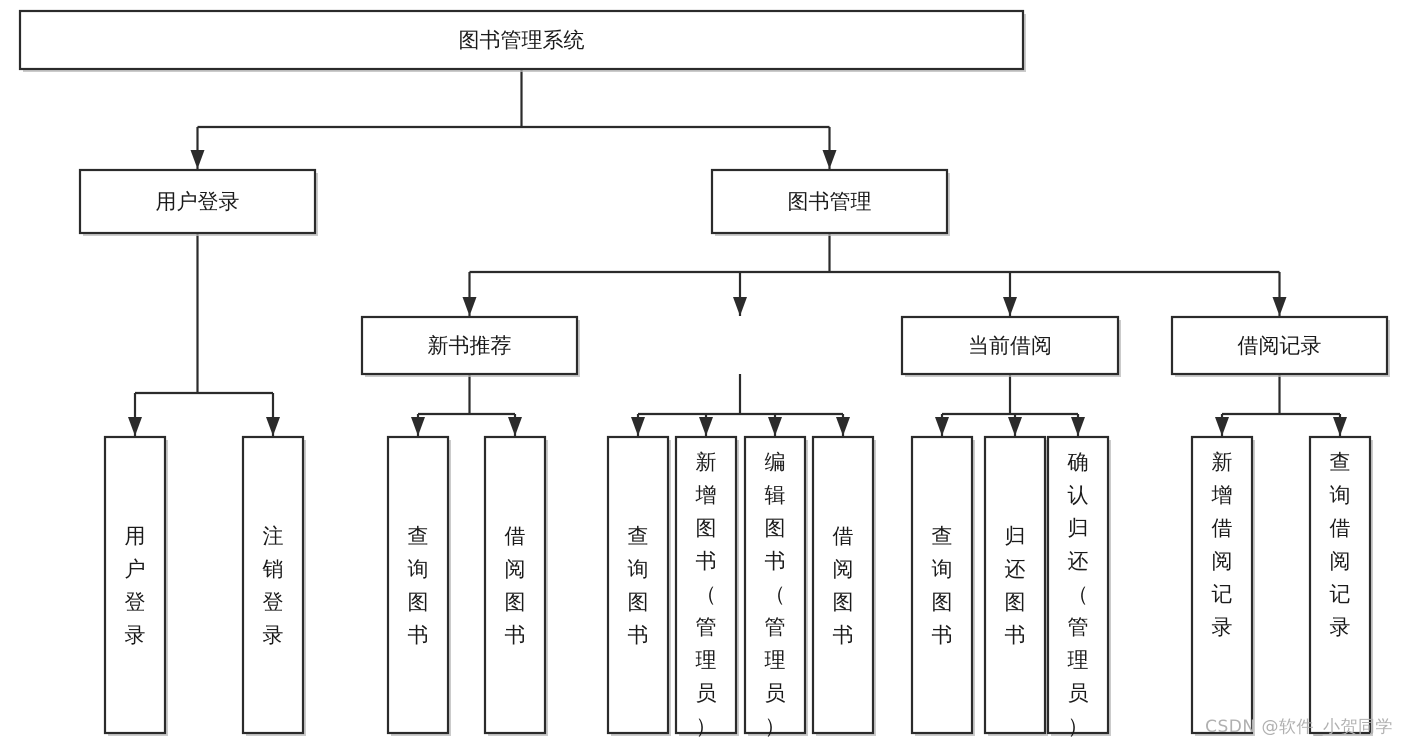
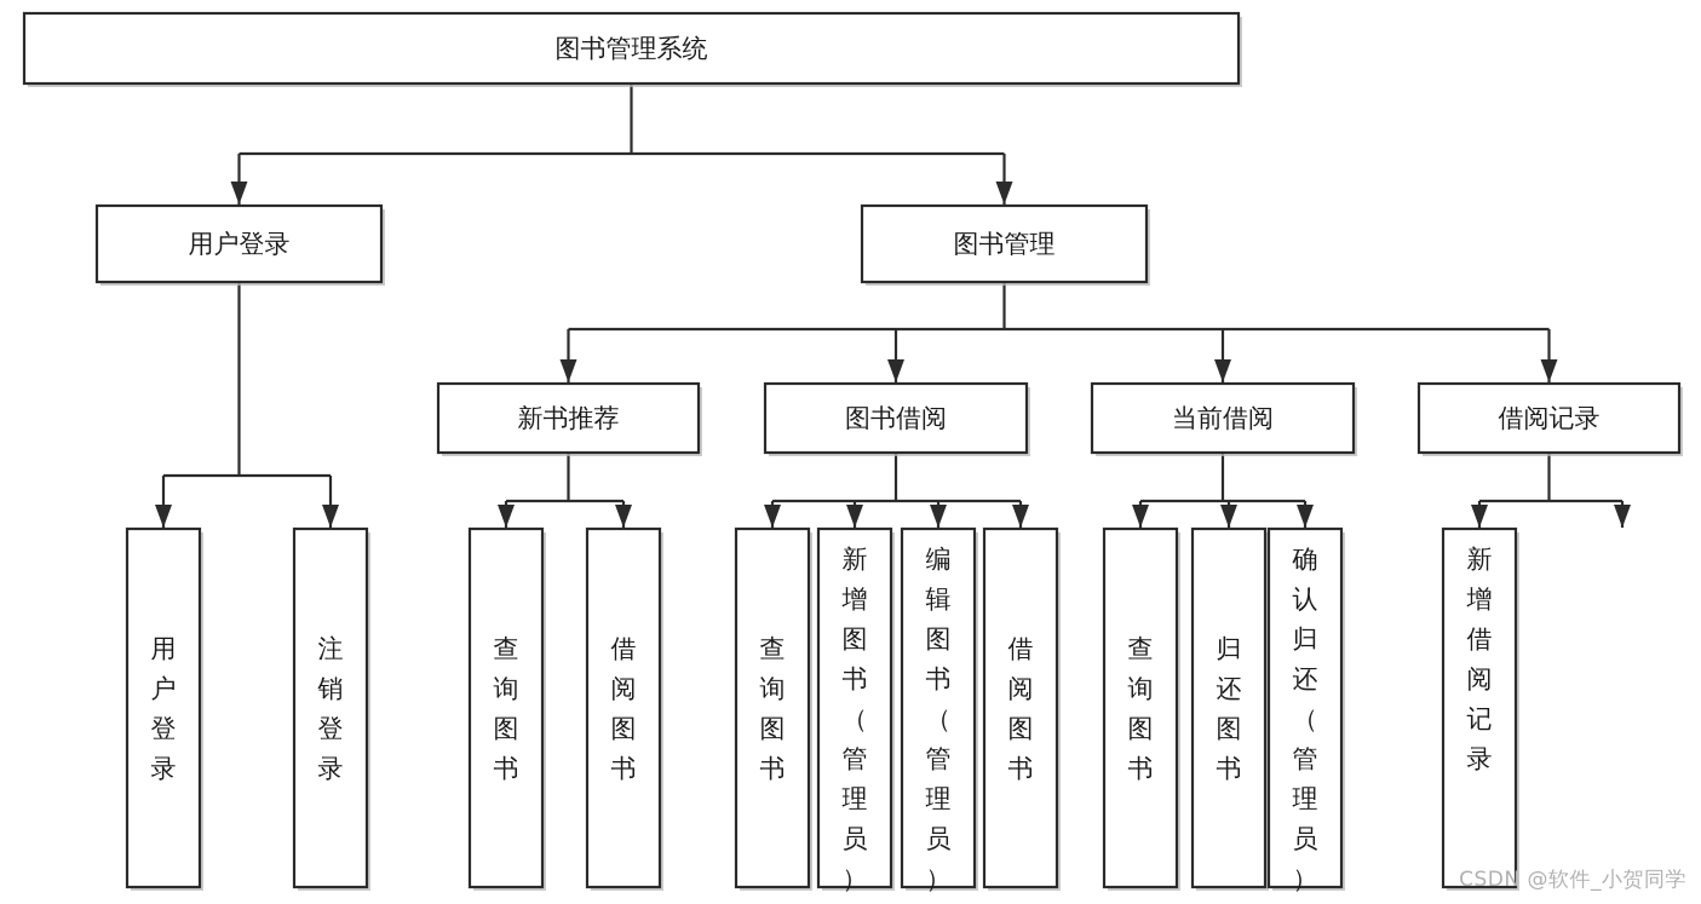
  图书管理系统
  用户登录
  图书管理
  新书推荐
+ 图书借阅
  当前借阅
  借阅记录
  用户登录
  注销登录
  查询图书
  借阅图书
  查询图书
  新增图书（管理员）
  编辑图书（管理员）
  借阅图书
  查询图书
  归还图书
  确认归还（管理员）
  新增借阅记录
- 查询借阅记录
  CSDN @软件_小贺同学
